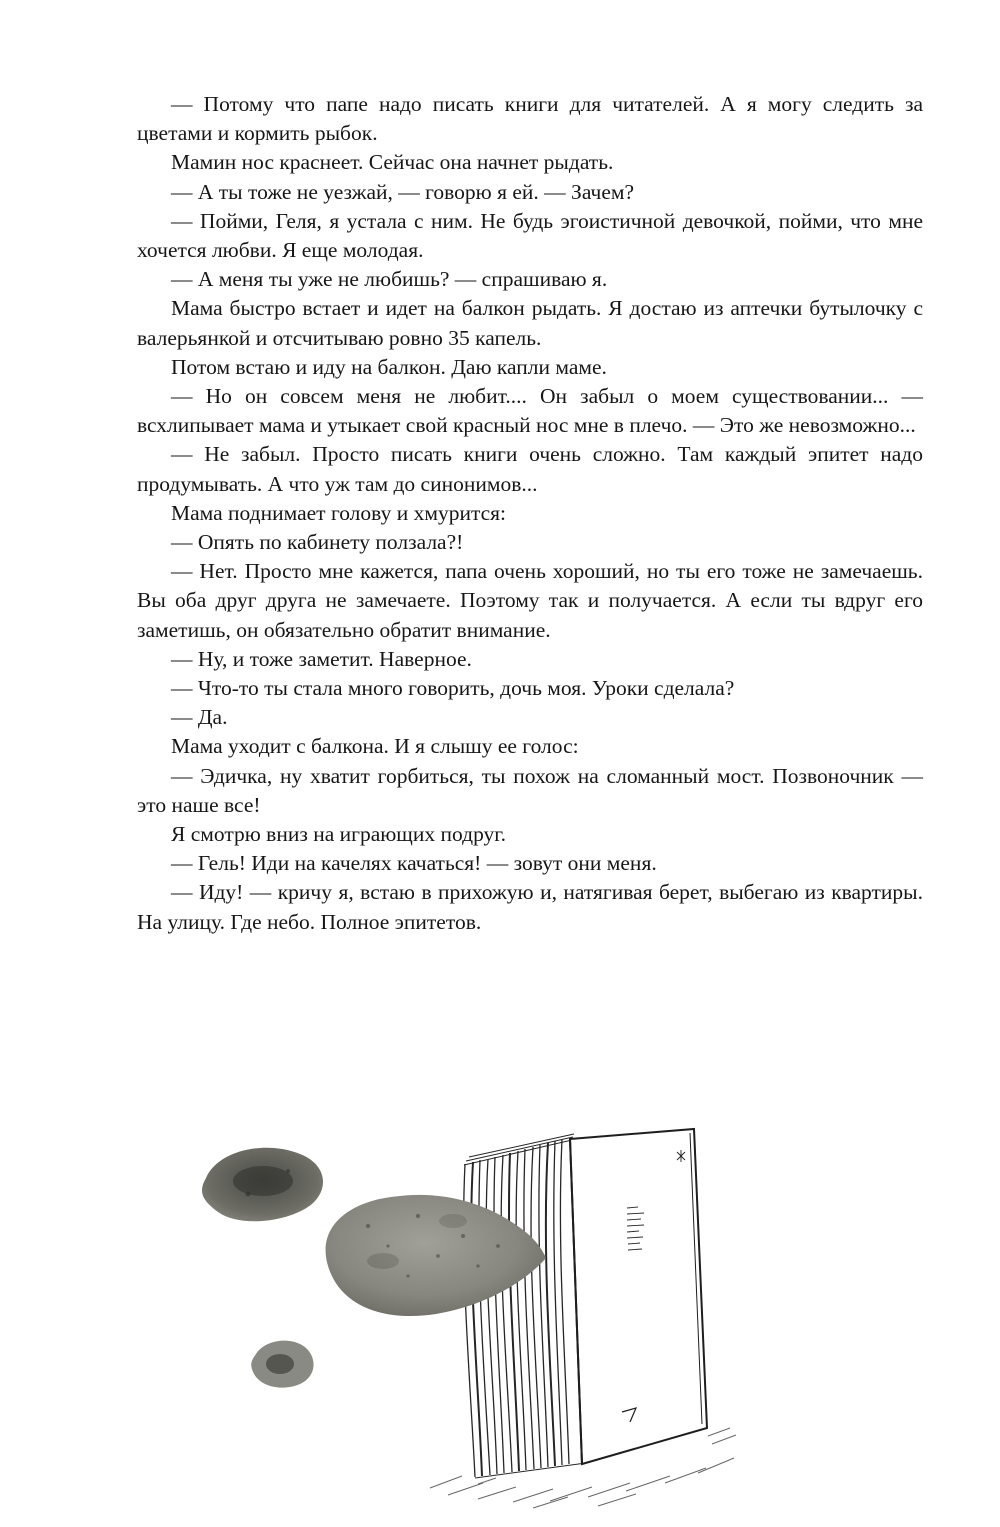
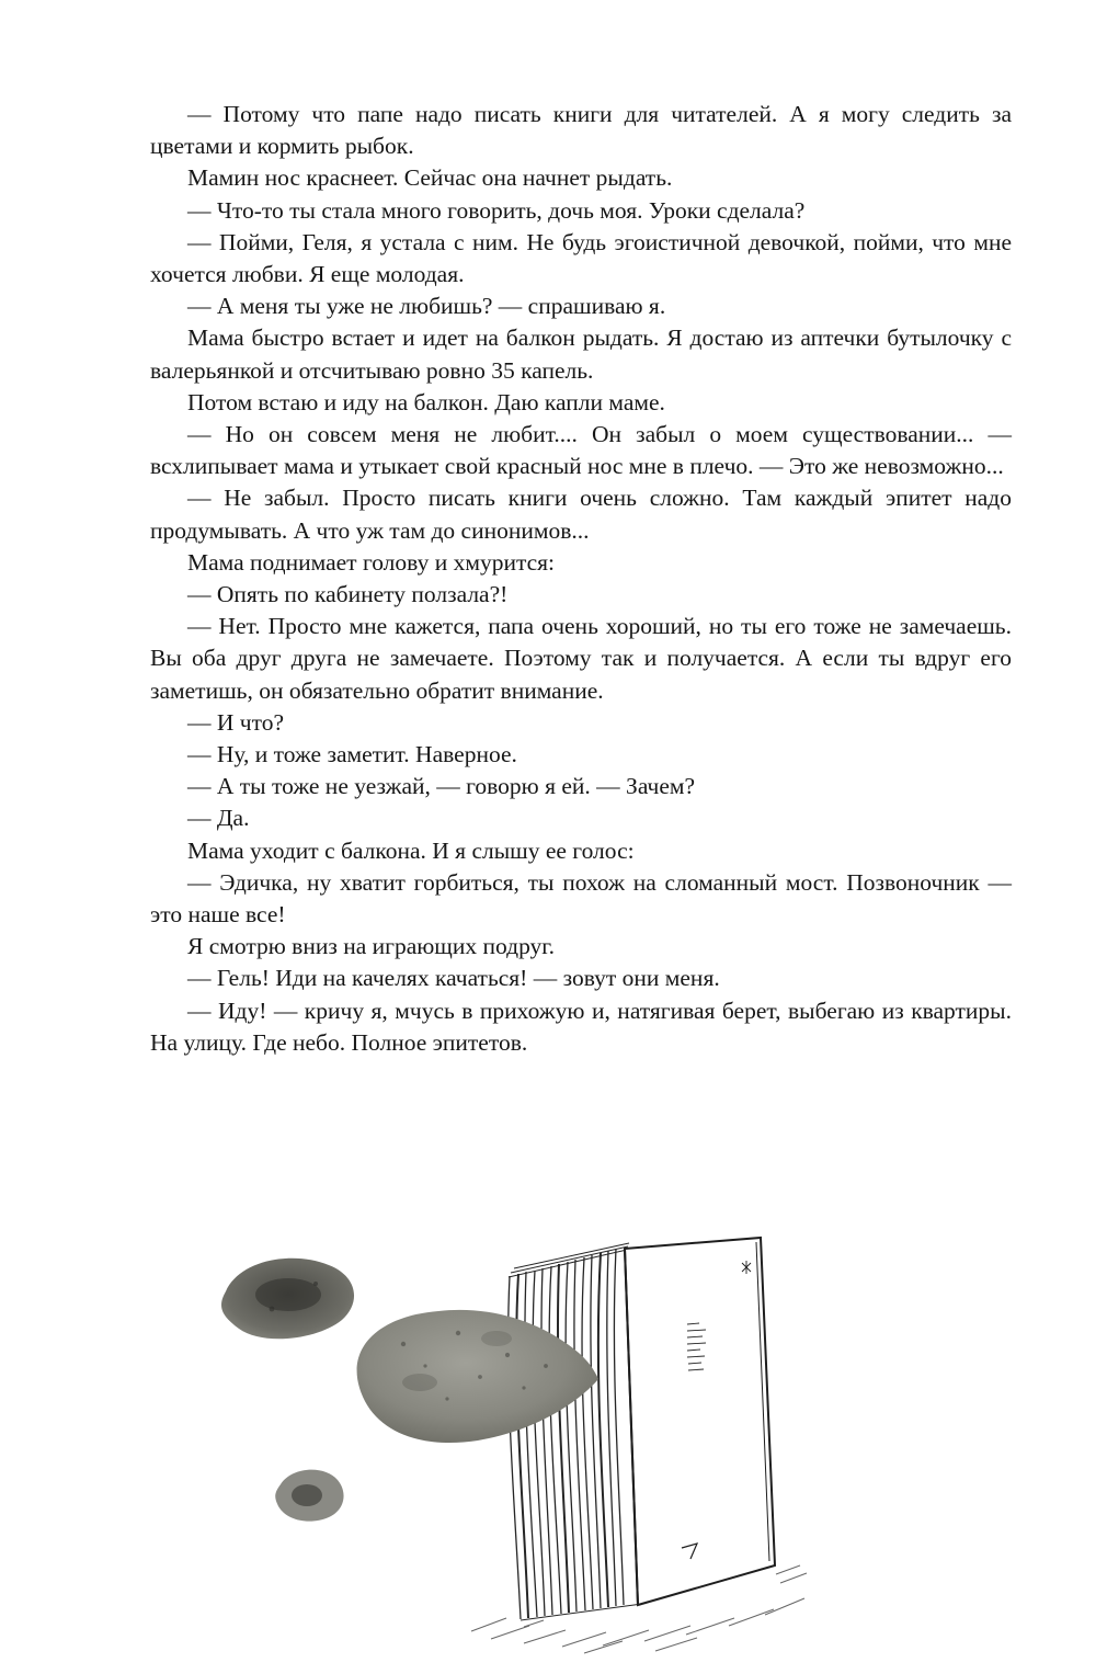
  — Потому что папе надо писать книги для читателей. А я могу следить за цветами и кормить рыбок.
  Мамин нос краснеет. Сейчас она начнет рыдать.
- — А ты тоже не уезжай, — говорю я ей. — Зачем?
+ — Что-то ты стала много говорить, дочь моя. Уроки сделала?
  — Пойми, Геля, я устала с ним. Не будь эгоистичной девочкой, пойми, что мне хочется любви. Я еще молодая.
  — А меня ты уже не любишь? — спрашиваю я.
  Мама быстро встает и идет на балкон рыдать. Я достаю из аптечки бутылочку с валерьянкой и отсчитываю ровно 35 капель.
  Потом встаю и иду на балкон. Даю капли маме.
  — Но он совсем меня не любит.... Он забыл о моем существовании... — всхлипывает мама и утыкает свой красный нос мне в плечо. — Это же невозможно...
  — Не забыл. Просто писать книги очень сложно. Там каждый эпитет надо продумывать. А что уж там до синонимов...
  Мама поднимает голову и хмурится:
  — Опять по кабинету ползала?!
  — Нет. Просто мне кажется, папа очень хороший, но ты его тоже не замечаешь. Вы оба друг друга не замечаете. Поэтому так и получается. А если ты вдруг его заметишь, он обязательно обратит внимание.
+ — И что?
  — Ну, и тоже заметит. Наверное.
- — Что-то ты стала много говорить, дочь моя. Уроки сделала?
+ — А ты тоже не уезжай, — говорю я ей. — Зачем?
  — Да.
  Мама уходит с балкона. И я слышу ее голос:
  — Эдичка, ну хватит горбиться, ты похож на сломанный мост. Позвоночник — это наше все!
  Я смотрю вниз на играющих подруг.
  — Гель! Иди на качелях качаться! — зовут они меня.
- — Иду! — кричу я, встаю в прихожую и, натягивая берет, выбегаю из квартиры. На улицу. Где небо. Полное эпитетов.
+ — Иду! — кричу я, мчусь в прихожую и, натягивая берет, выбегаю из квартиры. На улицу. Где небо. Полное эпитетов.
